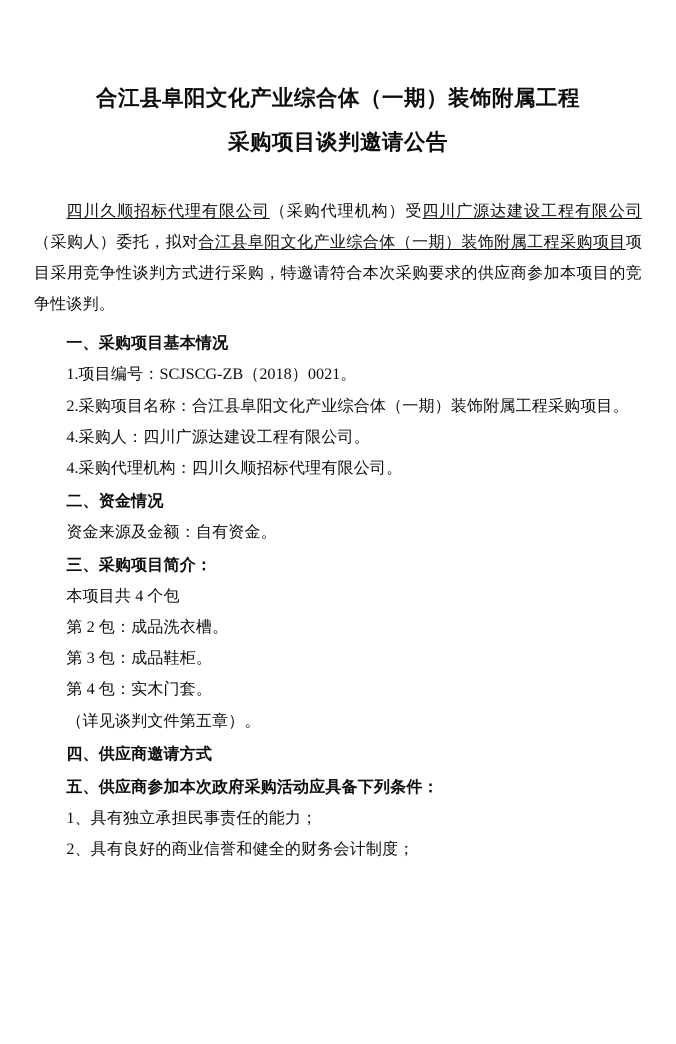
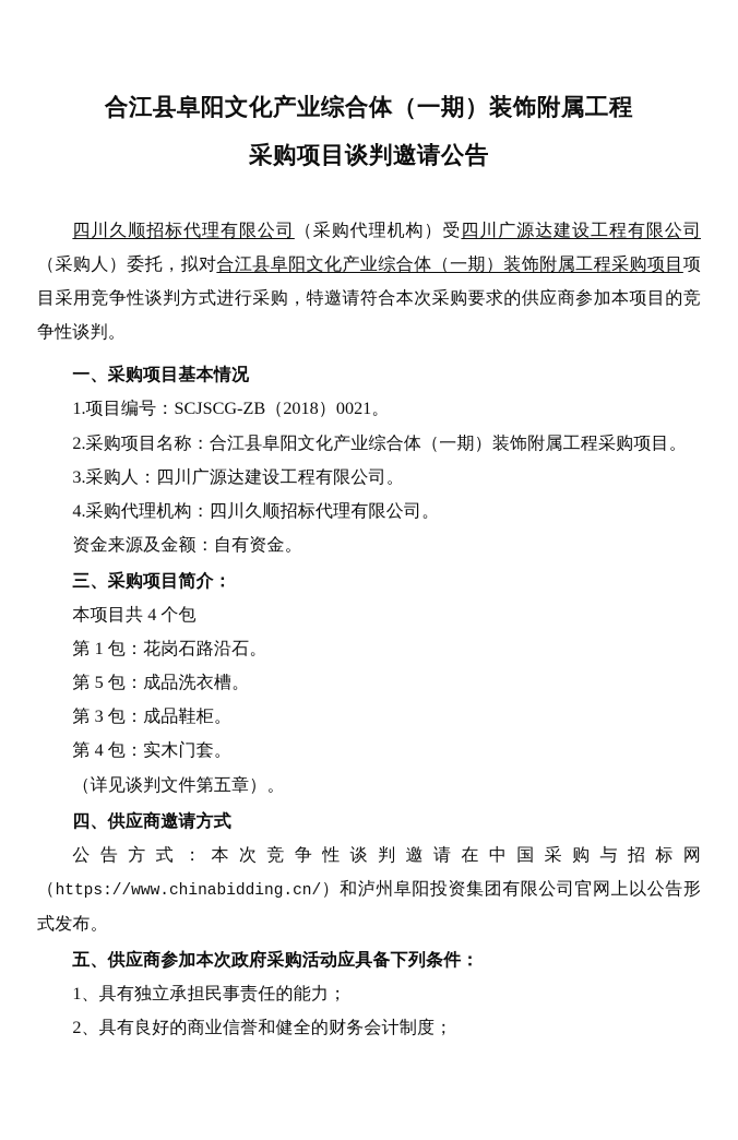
  合江县阜阳文化产业综合体（一期）装饰附属工程
  采购项目谈判邀请公告
  四川久顺招标代理有限公司（采购代理机构）受四川广源达建设工程有限公司（采购人）委托，拟对合江县阜阳文化产业综合体（一期）装饰附属工程采购项目项目采用竞争性谈判方式进行采购，特邀请符合本次采购要求的供应商参加本项目的竞争性谈判。
  一、采购项目基本情况
  1.项目编号：SCJSCG-ZB（2018）0021。
  2.采购项目名称：合江县阜阳文化产业综合体（一期）装饰附属工程采购项目。
- 4.采购人：四川广源达建设工程有限公司。
+ 3.采购人：四川广源达建设工程有限公司。
  4.采购代理机构：四川久顺招标代理有限公司。
- 二、资金情况
  资金来源及金额：自有资金。
  三、采购项目简介：
  本项目共 4 个包
+ 第 1 包：花岗石路沿石。
- 第 2 包：成品洗衣槽。
+ 第 5 包：成品洗衣槽。
  第 3 包：成品鞋柜。
  第 4 包：实木门套。
  （详见谈判文件第五章）。
  四、供应商邀请方式
+ 公告方式：本次竞争性谈判邀请在中国采购与招标网（https://www.chinabidding.cn/）和泸州阜阳投资集团有限公司官网上以公告形式发布。
  五、供应商参加本次政府采购活动应具备下列条件：
  1、具有独立承担民事责任的能力；
  2、具有良好的商业信誉和健全的财务会计制度；
